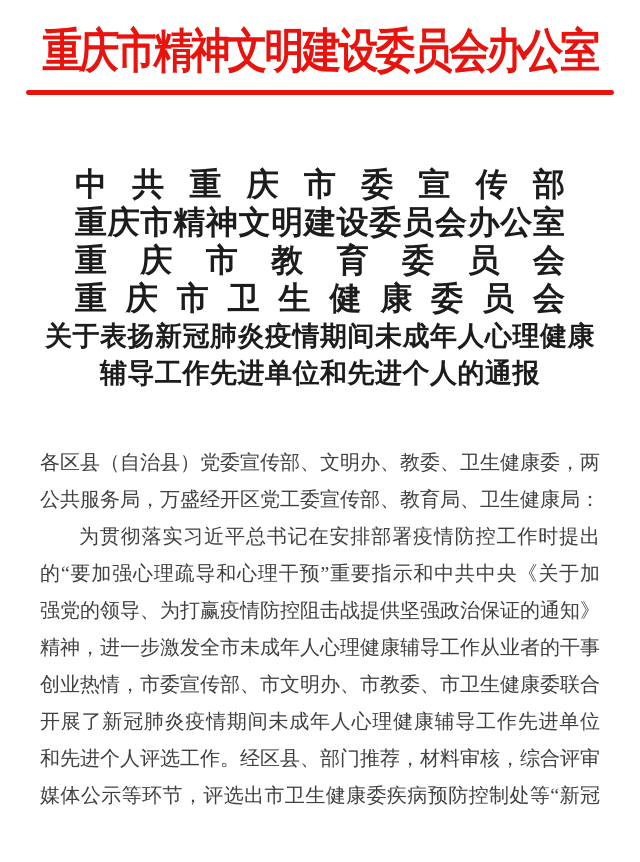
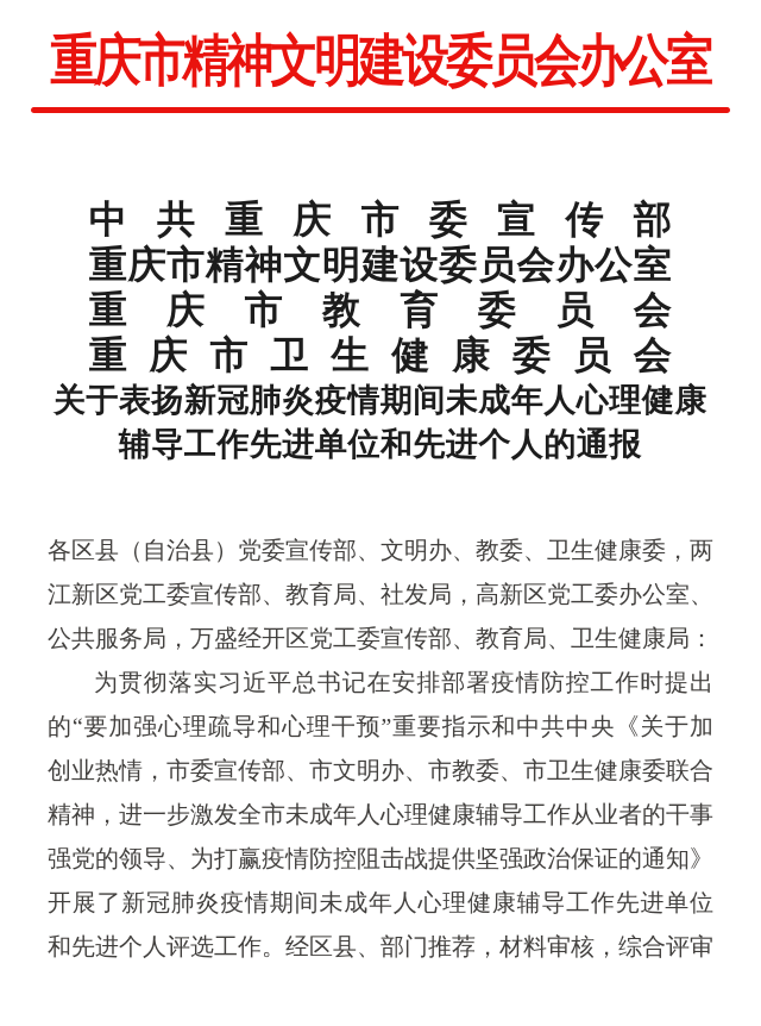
  重庆市精神文明建设委员会办公室
  中共重庆市委宣传部
  重庆市精神文明建设委员会办公室
  重庆市教育委员会
  重庆市卫生健康委员会
  关于表扬新冠肺炎疫情期间未成年人心理健康
  辅导工作先进单位和先进个人的通报
  各区县（自治县）党委宣传部、文明办、教委、卫生健康委，两
+ 江新区党工委宣传部、教育局、社发局，高新区党工委办公室、
  公共服务局，万盛经开区党工委宣传部、教育局、卫生健康局：
  为贯彻落实习近平总书记在安排部署疫情防控工作时提出
  的“要加强心理疏导和心理干预”重要指示和中共中央《关于加
- 强党的领导、为打赢疫情防控阻击战提供坚强政治保证的通知》
+ 创业热情，市委宣传部、市文明办、市教委、市卫生健康委联合
  精神，进一步激发全市未成年人心理健康辅导工作从业者的干事
- 创业热情，市委宣传部、市文明办、市教委、市卫生健康委联合
+ 强党的领导、为打赢疫情防控阻击战提供坚强政治保证的通知》
  开展了新冠肺炎疫情期间未成年人心理健康辅导工作先进单位
  和先进个人评选工作。经区县、部门推荐，材料审核，综合评审
- 媒体公示等环节，评选出市卫生健康委疾病预防控制处等“新冠
